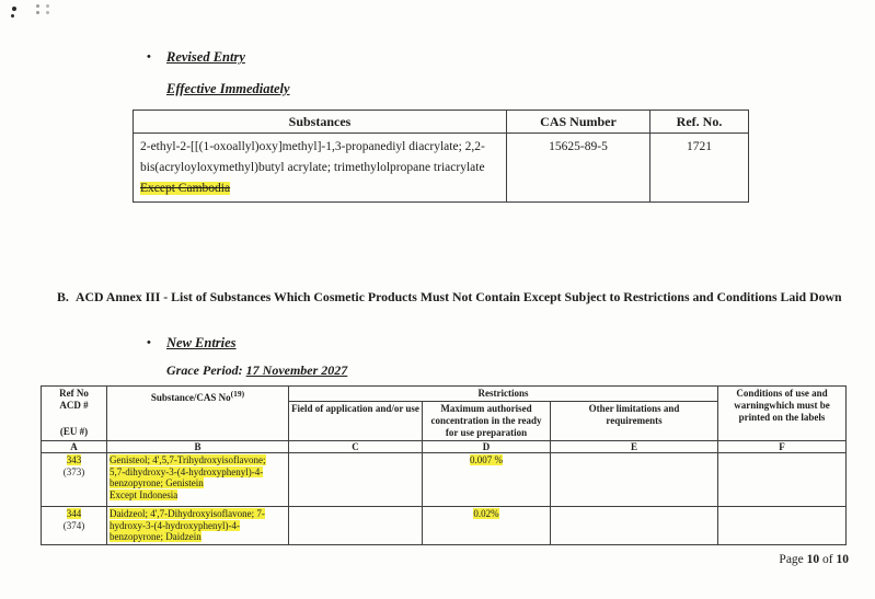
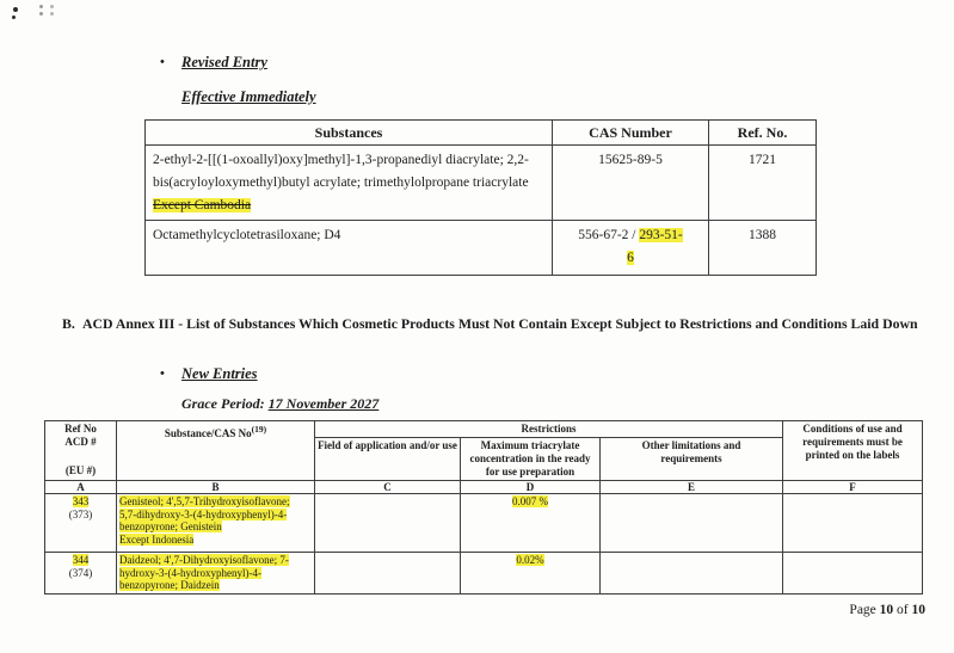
  •
  Revised Entry
  Effective Immediately
  Substances	CAS Number	Ref. No.
  2-ethyl-2-[[(1-oxoallyl)oxy]methyl]-1,3-propanediyl diacrylate; 2,2-bis(acryloyloxymethyl)butyl acrylate; trimethylolpropane triacrylate Except Cambodia	15625-89-5	1721
+ Octamethylcyclotetrasiloxane; D4	556-67-2 / 293-51-6	1388
  B.
  ACD Annex III - List of Substances Which Cosmetic Products Must Not Contain Except Subject to Restrictions and Conditions Laid Down
  •
  New Entries
  Grace Period: 17 November 2027
- Ref No ACD # (EU #)	Substance/CAS No(19)	Restrictions	Conditions of use and warningwhich must be printed on the labels
+ Ref No ACD # (EU #)	Substance/CAS No(19)	Restrictions	Conditions of use and requirements must be printed on the labels
- Field of application and/or use	Maximum authorised concentration in the ready for use preparation	Other limitations and requirements
+ Field of application and/or use	Maximum triacrylate concentration in the ready for use preparation	Other limitations and requirements
  A	B	C	D	E	F
  343 (373)	Genisteol; 4',5,7-Trihydroxyisoflavone; 5,7-dihydroxy-3-(4-hydroxyphenyl)-4-benzopyrone; Genistein Except Indonesia		0.007 %
  344 (374)	Daidzeol; 4',7-Dihydroxyisoflavone; 7-hydroxy-3-(4-hydroxyphenyl)-4-benzopyrone; Daidzein		0.02%
  Page 10 of 10
